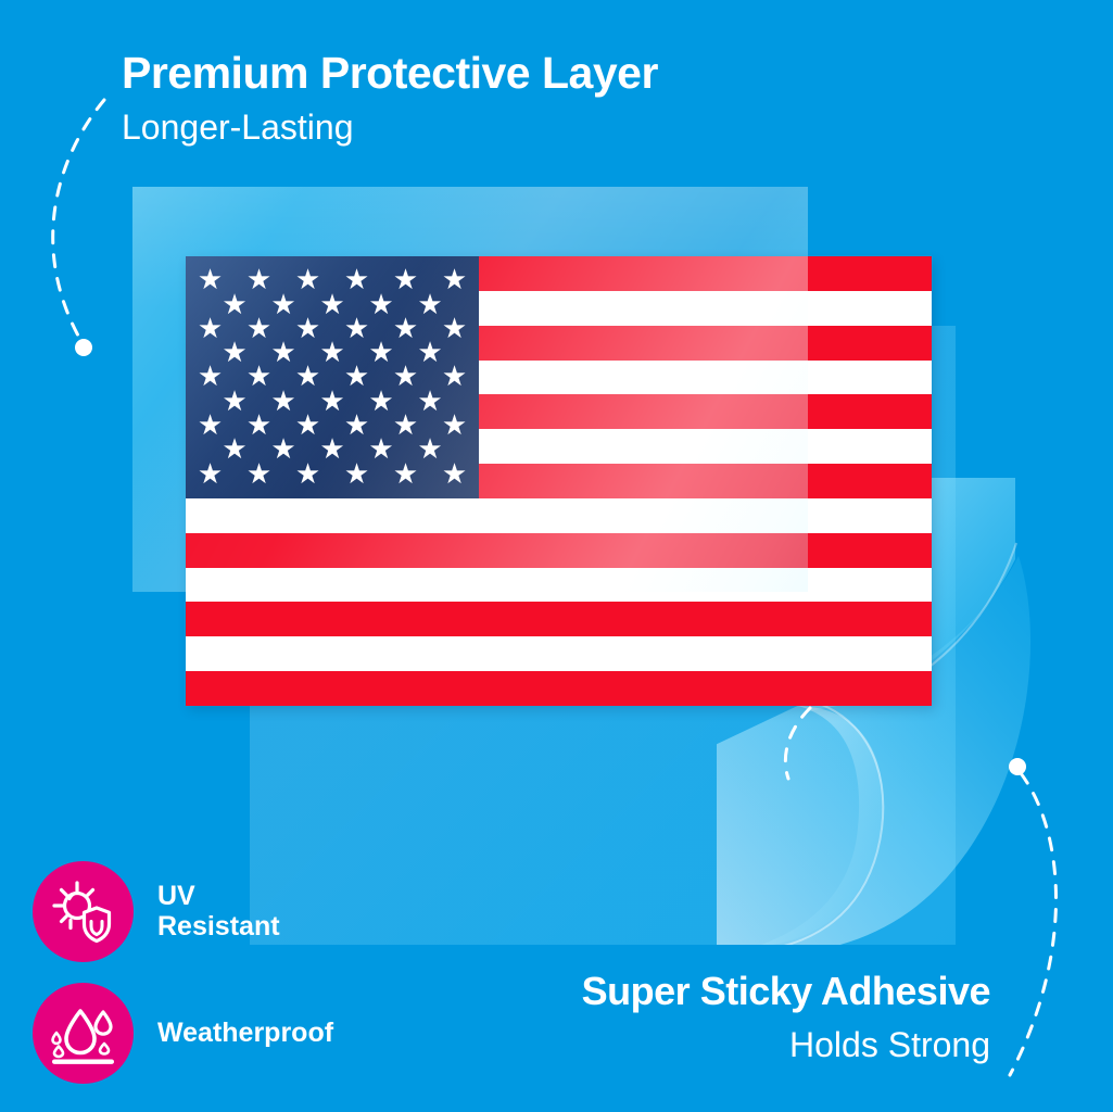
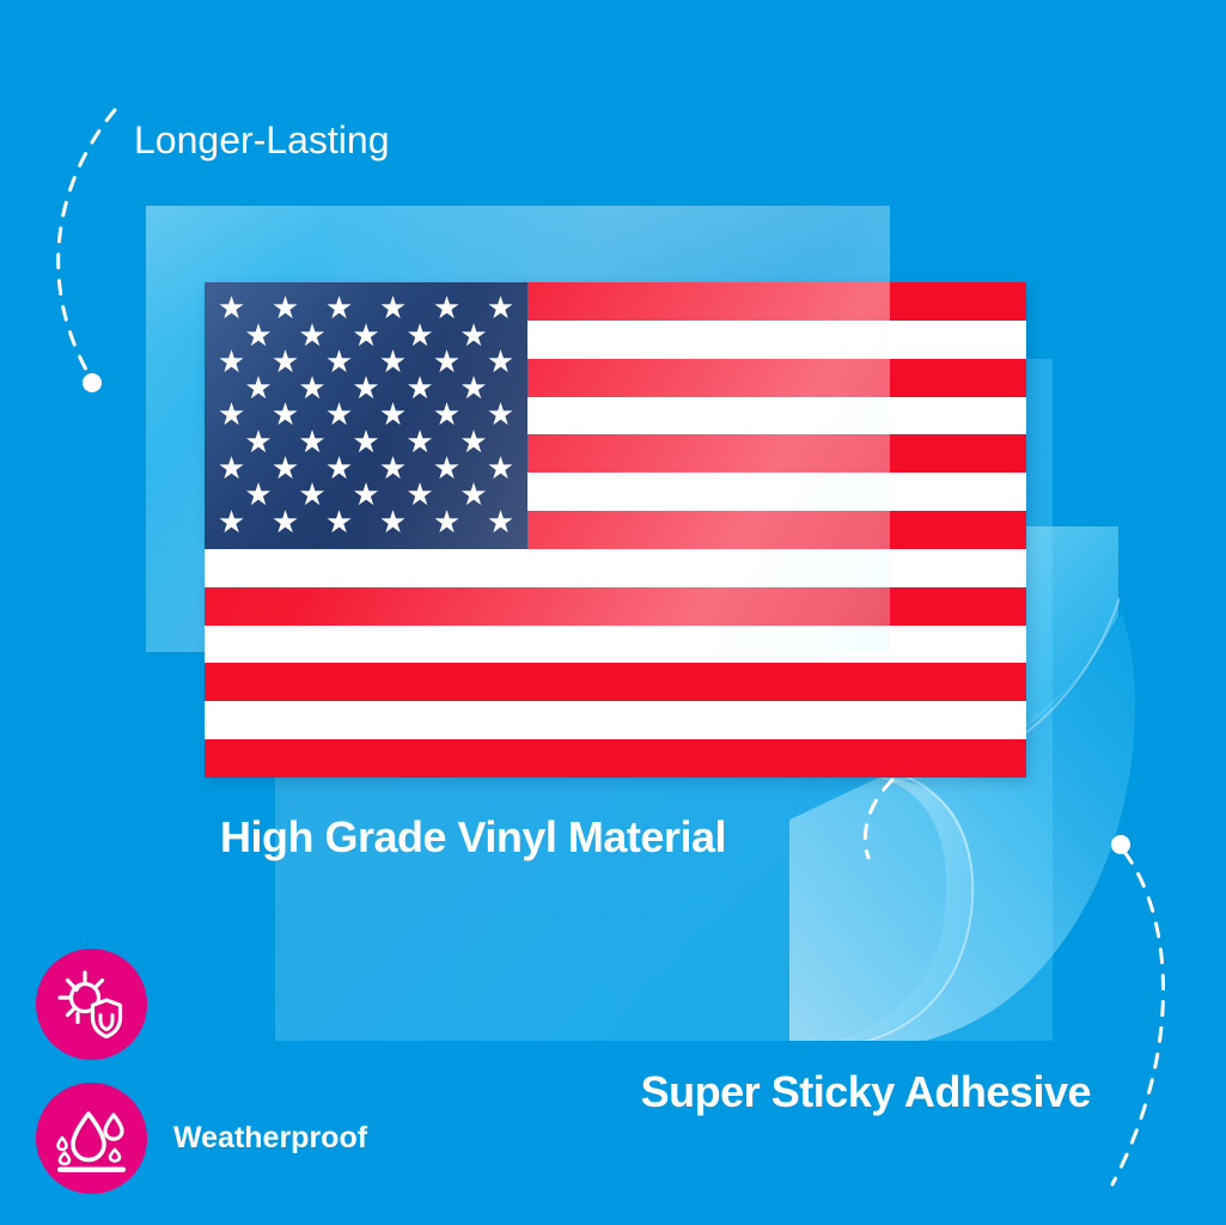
- Premium Protective Layer
  Longer-Lasting
+ High Grade Vinyl Material
  Super Sticky Adhesive
- Holds Strong
- UV
- Resistant
  Weatherproof
